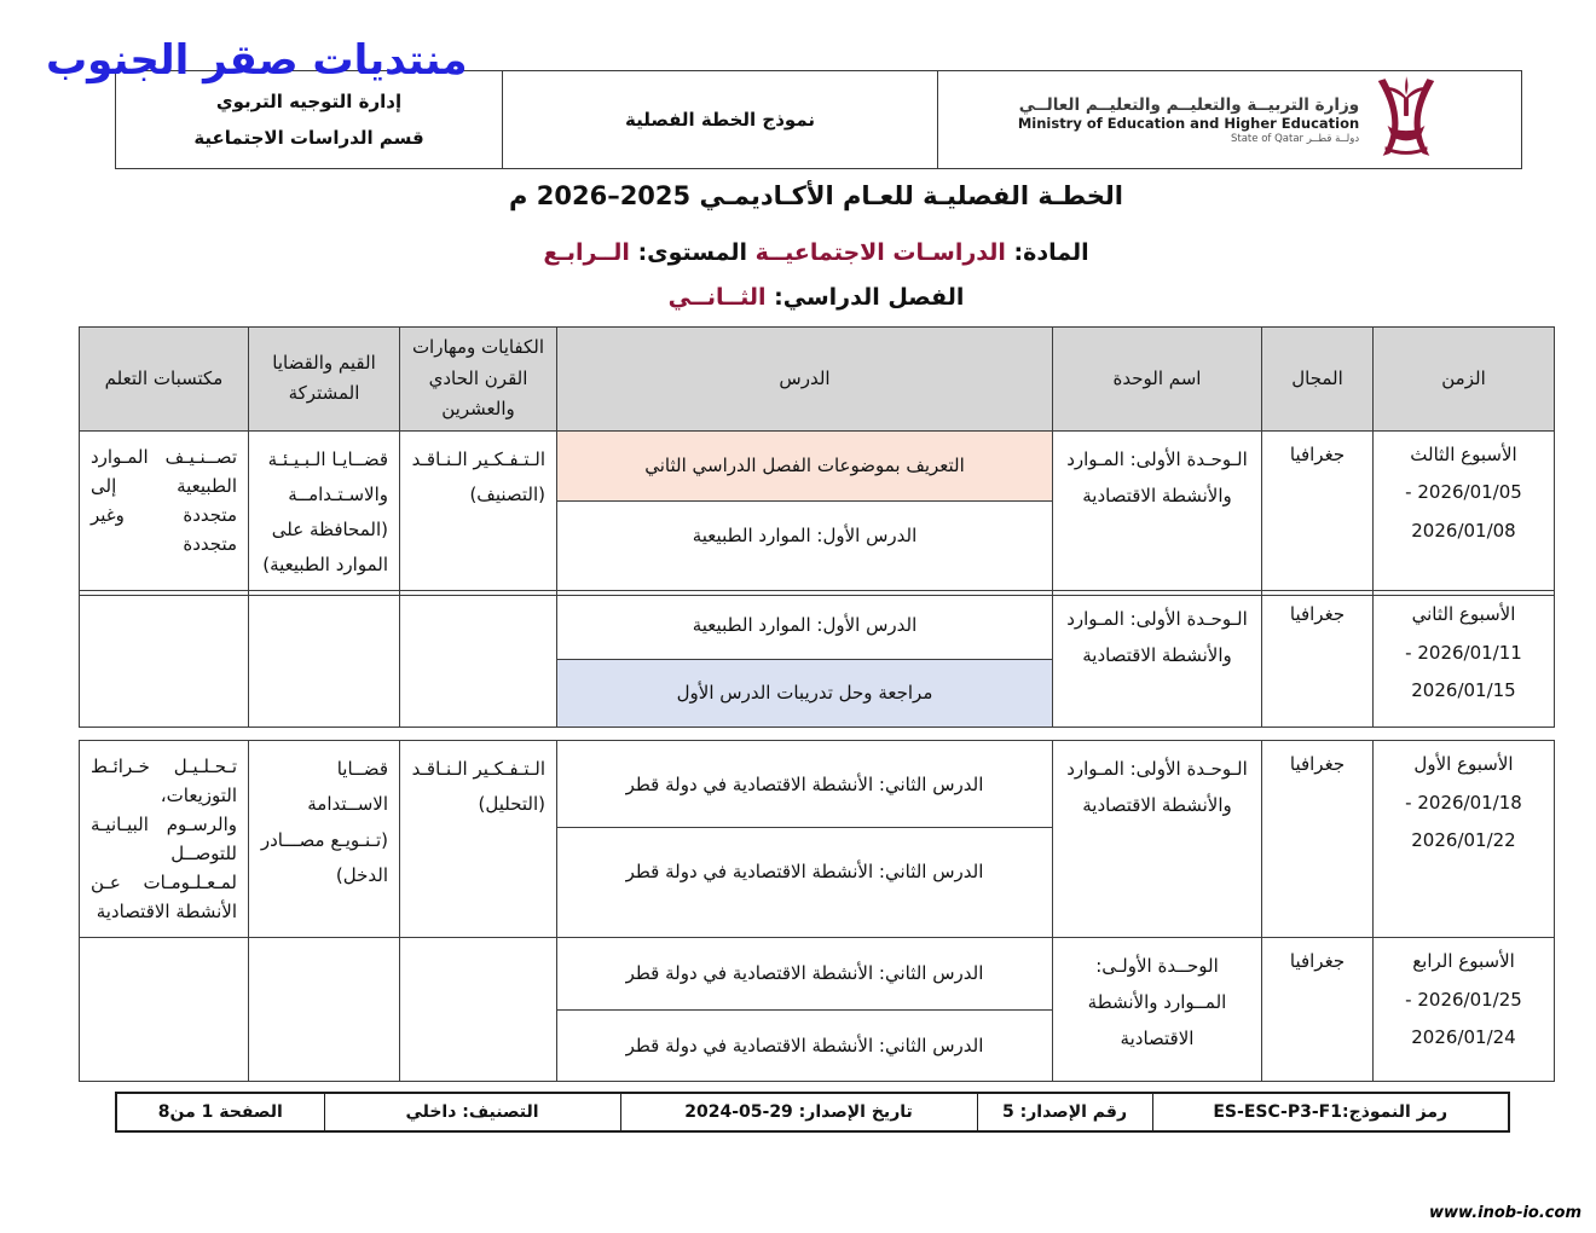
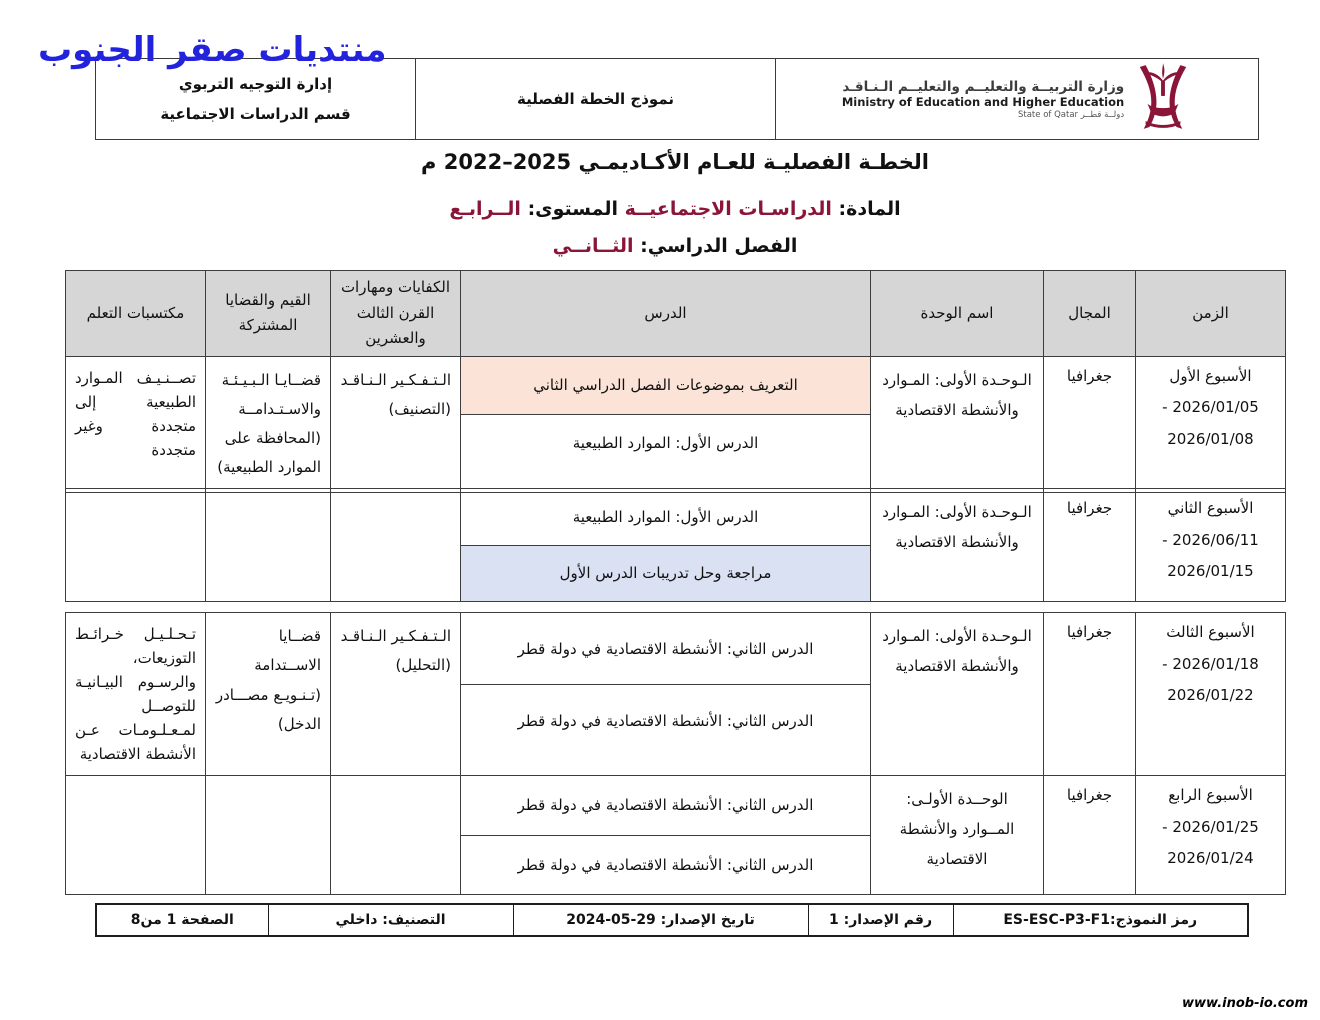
  منتديات صقر الجنوب
- وزارة التربيــة والتعليــم والتعليــم العالــي Ministry of Education and Higher Education دولــة قطــر State of Qatar	نموذج الخطة الفصلية	إدارة التوجيه التربوي قسم الدراسات الاجتماعية
+ وزارة التربيــة والتعليــم والتعليــم الـنـاقـد Ministry of Education and Higher Education دولــة قطــر State of Qatar	نموذج الخطة الفصلية	إدارة التوجيه التربوي قسم الدراسات الاجتماعية
- الخطـة الفصليـة للعـام الأكـاديمـي 2025–2026 م
+ الخطـة الفصليـة للعـام الأكـاديمـي 2025–2022 م
  المادة: الدراسـات الاجتماعيــة المستوى: الــرابـع
  الفصل الدراسي: الثــانــي
- الزمن	المجال	اسم الوحدة	الدرس	الكفايات ومهارات القرن الحادي والعشرين	القيم والقضايا المشتركة	مكتسبات التعلم
+ الزمن	المجال	اسم الوحدة	الدرس	الكفايات ومهارات القرن الثالث والعشرين	القيم والقضايا المشتركة	مكتسبات التعلم
- الأسبوع الثالث 2026/01/05 - 2026/01/08	جغرافيا	الـوحـدة الأولى: المـوارد والأنشطة الاقتصادية	التعريف بموضوعات الفصل الدراسي الثاني الدرس الأول: الموارد الطبيعية	الـتـفـكـير الـنـاقـد (التصنيف)	قضــايـا الـبـيـئـة والاسـتـدامــة (المحافظة على الموارد الطبيعية)	تصــنـيـف المـوارد الطبيعية إلى متجددة وغير متجددة
+ الأسبوع الأول 2026/01/05 - 2026/01/08	جغرافيا	الـوحـدة الأولى: المـوارد والأنشطة الاقتصادية	التعريف بموضوعات الفصل الدراسي الثاني الدرس الأول: الموارد الطبيعية	الـتـفـكـير الـنـاقـد (التصنيف)	قضــايـا الـبـيـئـة والاسـتـدامــة (المحافظة على الموارد الطبيعية)	تصــنـيـف المـوارد الطبيعية إلى متجددة وغير متجددة
- الأسبوع الثاني 2026/01/11 - 2026/01/15	جغرافيا	الـوحـدة الأولى: المـوارد والأنشطة الاقتصادية	الدرس الأول: الموارد الطبيعية مراجعة وحل تدريبات الدرس الأول
+ الأسبوع الثاني 2026/06/11 - 2026/01/15	جغرافيا	الـوحـدة الأولى: المـوارد والأنشطة الاقتصادية	الدرس الأول: الموارد الطبيعية مراجعة وحل تدريبات الدرس الأول
- الأسبوع الأول 2026/01/18 - 2026/01/22	جغرافيا	الـوحـدة الأولى: المـوارد والأنشطة الاقتصادية	الدرس الثاني: الأنشطة الاقتصادية في دولة قطر الدرس الثاني: الأنشطة الاقتصادية في دولة قطر	الـتـفـكـير الـنـاقـد (التحليل)	قضــايا الاســتدامة (تـنـويـع مصـــادر الدخل)	تـحـلـيـل خـرائـط التوزيعات، والرسـوم البيـانيـة للتوصــل لمـعـلـومـات عـن الأنشطة الاقتصادية
+ الأسبوع الثالث 2026/01/18 - 2026/01/22	جغرافيا	الـوحـدة الأولى: المـوارد والأنشطة الاقتصادية	الدرس الثاني: الأنشطة الاقتصادية في دولة قطر الدرس الثاني: الأنشطة الاقتصادية في دولة قطر	الـتـفـكـير الـنـاقـد (التحليل)	قضــايا الاســتدامة (تـنـويـع مصـــادر الدخل)	تـحـلـيـل خـرائـط التوزيعات، والرسـوم البيـانيـة للتوصــل لمـعـلـومـات عـن الأنشطة الاقتصادية
  الأسبوع الرابع 2026/01/25 - 2026/01/24	جغرافيا	الوحــدة الأولـى: المــوارد والأنشطة الاقتصادية	الدرس الثاني: الأنشطة الاقتصادية في دولة قطر الدرس الثاني: الأنشطة الاقتصادية في دولة قطر
- رمز النموذج:ES-ESC-P3-F1	رقم الإصدار: 5	تاريخ الإصدار: 29-05-2024	التصنيف: داخلي	الصفحة 1 من8
+ رمز النموذج:ES-ESC-P3-F1	رقم الإصدار: 1	تاريخ الإصدار: 29-05-2024	التصنيف: داخلي	الصفحة 1 من8
  www.inob-io.com
